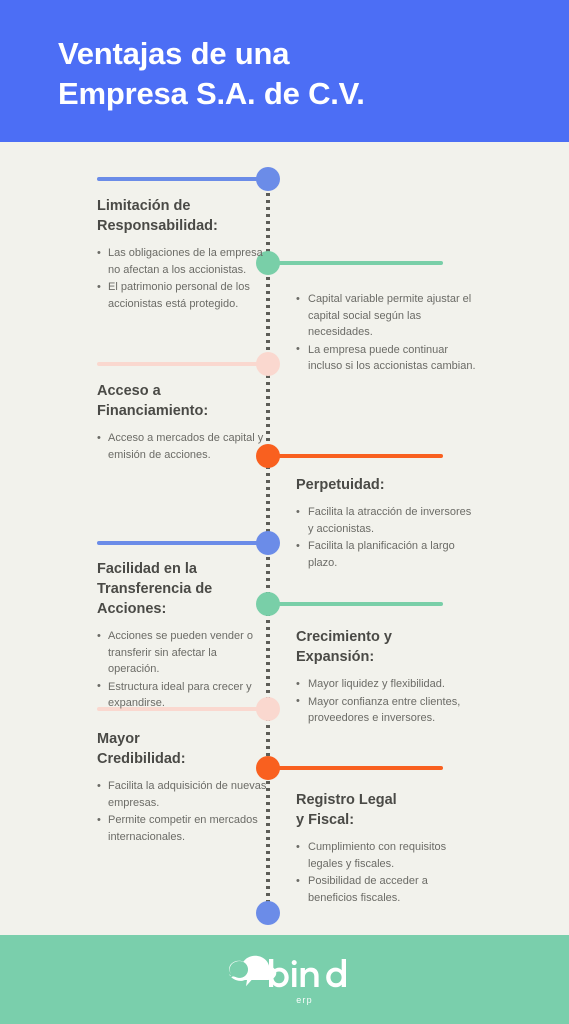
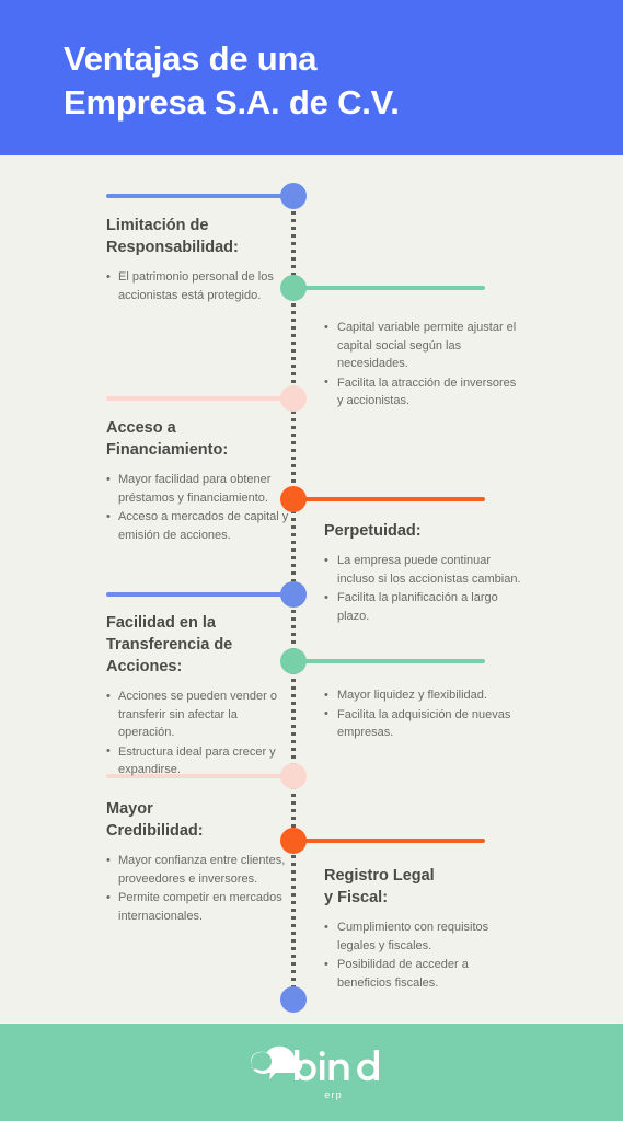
  Ventajas de una
  Empresa S.A. de C.V.
  Limitación de
  Responsabilidad:
- Las obligaciones de la empresa no afectan a los accionistas.
  El patrimonio personal de los accionistas está protegido.
  Capital variable permite ajustar el capital social según las necesidades.
- La empresa puede continuar incluso si los accionistas cambian.
+ Facilita la atracción de inversores y accionistas.
  Acceso a
  Financiamiento:
+ Mayor facilidad para obtener préstamos y financiamiento.
  Acceso a mercados de capital y emisión de acciones.
  Perpetuidad:
- Facilita la atracción de inversores y accionistas.
+ La empresa puede continuar incluso si los accionistas cambian.
  Facilita la planificación a largo plazo.
  Facilidad en la
  Transferencia de
  Acciones:
  Acciones se pueden vender o transferir sin afectar la operación.
  Estructura ideal para crecer y expandirse.
- Crecimiento y
- Expansión:
  Mayor liquidez y flexibilidad.
- Mayor confianza entre clientes, proveedores e inversores.
+ Facilita la adquisición de nuevas empresas.
  Mayor
  Credibilidad:
- Facilita la adquisición de nuevas empresas.
+ Mayor confianza entre clientes, proveedores e inversores.
  Permite competir en mercados internacionales.
  Registro Legal
  y Fiscal:
  Cumplimiento con requisitos legales y fiscales.
  Posibilidad de acceder a beneficios fiscales.
  erp
